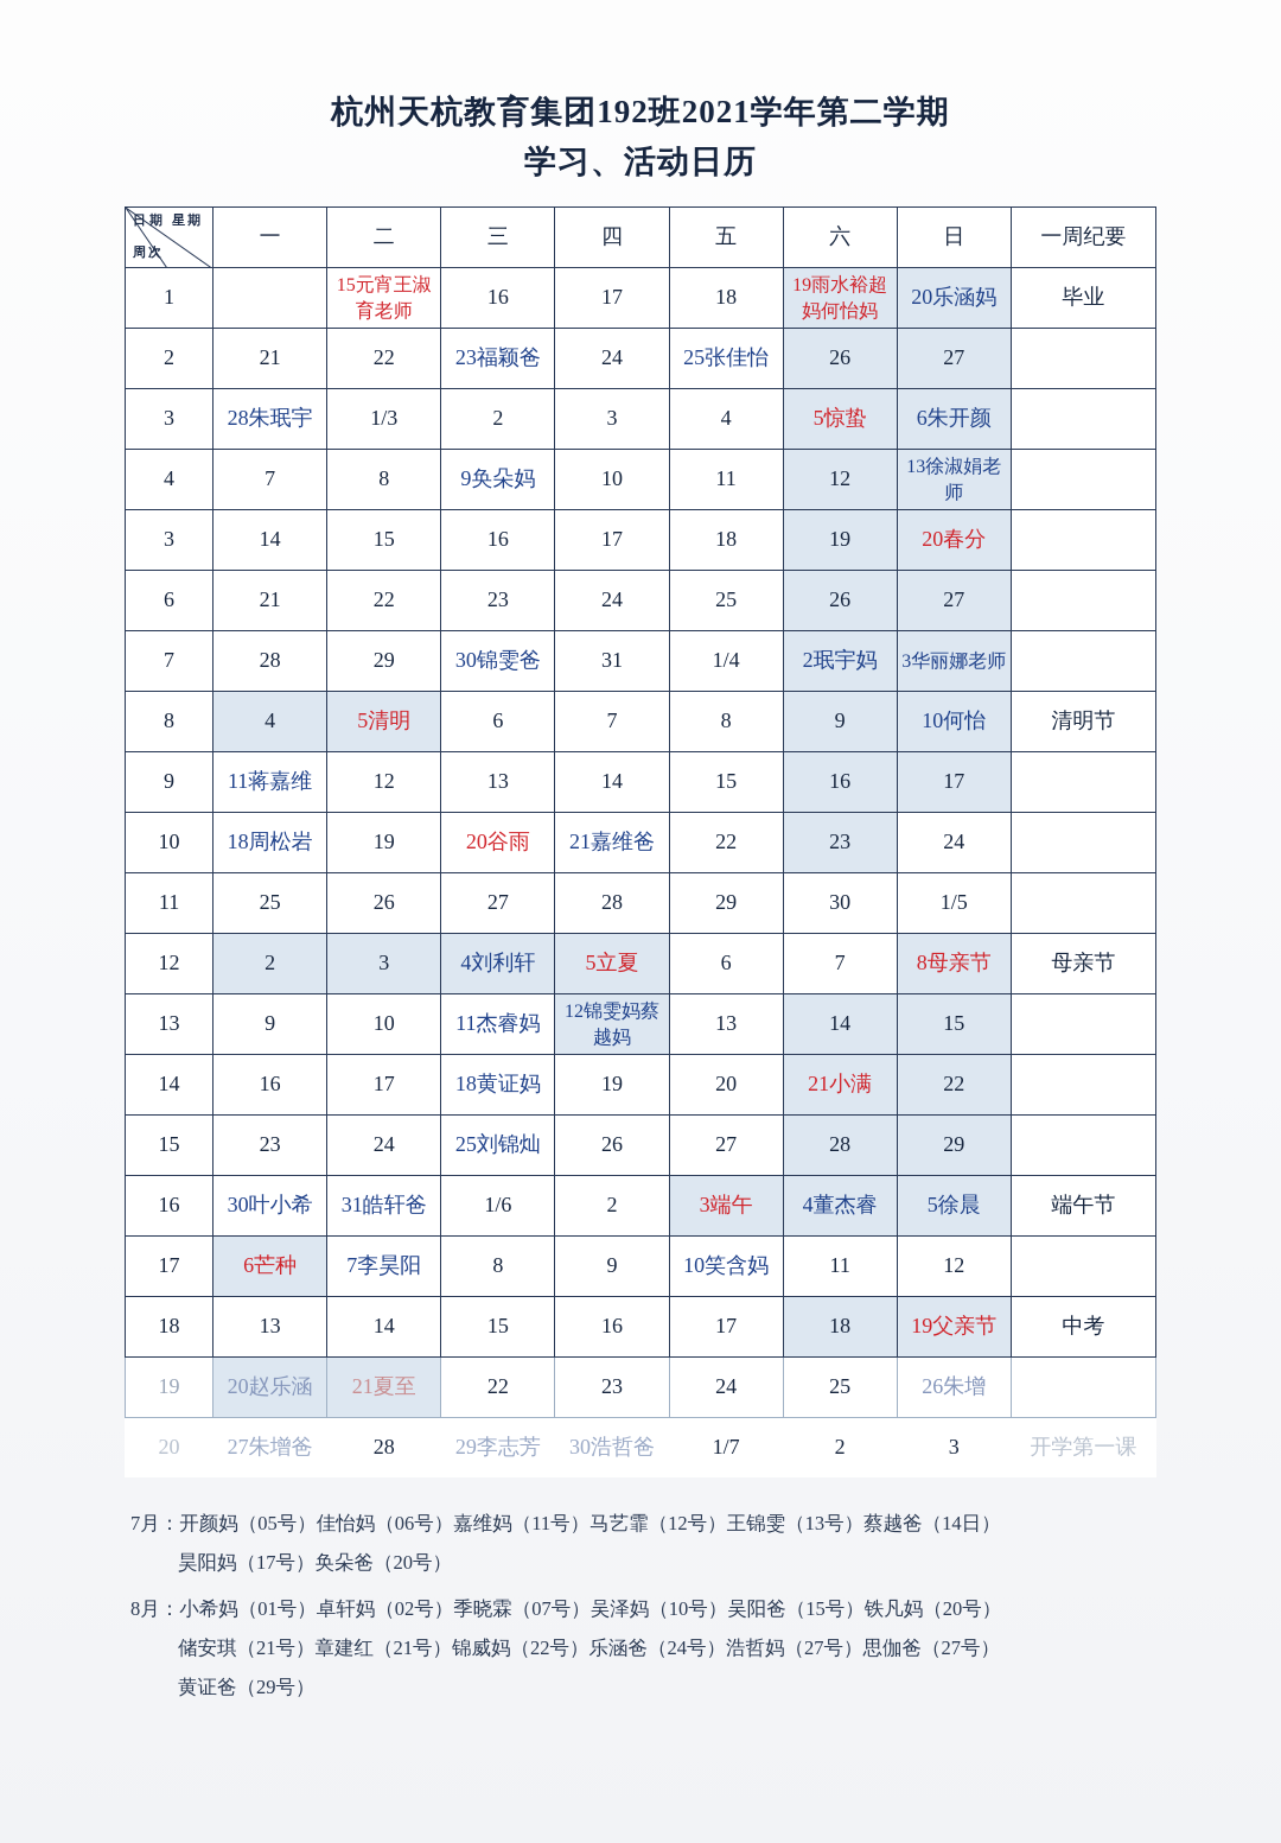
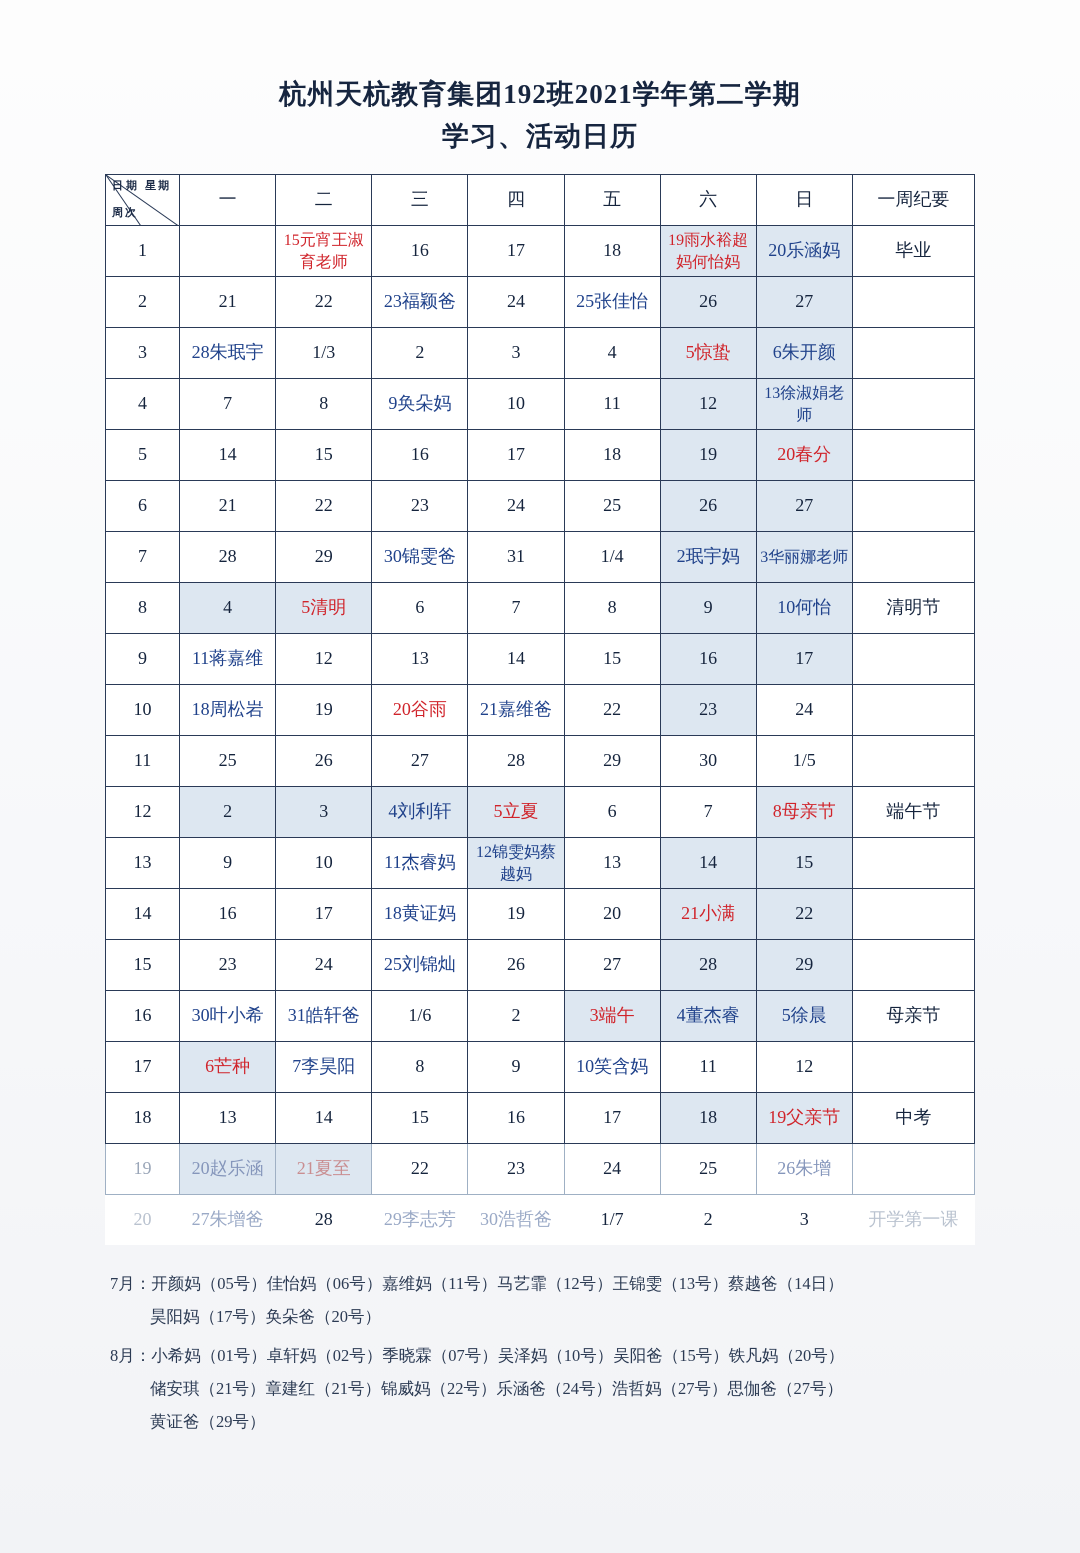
  杭州天杭教育集团192班2021学年第二学期
  学习、活动日历
  日期 星期 周次	一	二	三	四	五	六	日	一周纪要
  1		15元宵王淑育老师	16	17	18	19雨水裕超妈何怡妈	20乐涵妈	毕业
  2	21	22	23福颖爸	24	25张佳怡	26	27
  3	28朱珉宇	1/3	2	3	4	5惊蛰	6朱开颜
  4	7	8	9奂朵妈	10	11	12	13徐淑娟老师
- 3	14	15	16	17	18	19	20春分
+ 5	14	15	16	17	18	19	20春分
  6	21	22	23	24	25	26	27
  7	28	29	30锦雯爸	31	1/4	2珉宇妈	3华丽娜老师
  8	4	5清明	6	7	8	9	10何怡	清明节
  9	11蒋嘉维	12	13	14	15	16	17
  10	18周松岩	19	20谷雨	21嘉维爸	22	23	24
  11	25	26	27	28	29	30	1/5
- 12	2	3	4刘利轩	5立夏	6	7	8母亲节	母亲节
+ 12	2	3	4刘利轩	5立夏	6	7	8母亲节	端午节
  13	9	10	11杰睿妈	12锦雯妈蔡越妈	13	14	15
  14	16	17	18黄证妈	19	20	21小满	22
  15	23	24	25刘锦灿	26	27	28	29
- 16	30叶小希	31皓轩爸	1/6	2	3端午	4董杰睿	5徐晨	端午节
+ 16	30叶小希	31皓轩爸	1/6	2	3端午	4董杰睿	5徐晨	母亲节
  17	6芒种	7李昊阳	8	9	10笑含妈	11	12
  18	13	14	15	16	17	18	19父亲节	中考
  19	20赵乐涵	21夏至	22	23	24	25	26朱增
  20	27朱增爸	28	29李志芳	30浩哲爸	1/7	2	3	开学第一课
  7月：开颜妈（05号）佳怡妈（06号）嘉维妈（11号）马艺霏（12号）王锦雯（13号）蔡越爸（14日）
  昊阳妈（17号）奂朵爸（20号）
  8月：小希妈（01号）卓轩妈（02号）季晓霖（07号）吴泽妈（10号）吴阳爸（15号）铁凡妈（20号）
  储安琪（21号）章建红（21号）锦威妈（22号）乐涵爸（24号）浩哲妈（27号）思伽爸（27号）
  黄证爸（29号）
